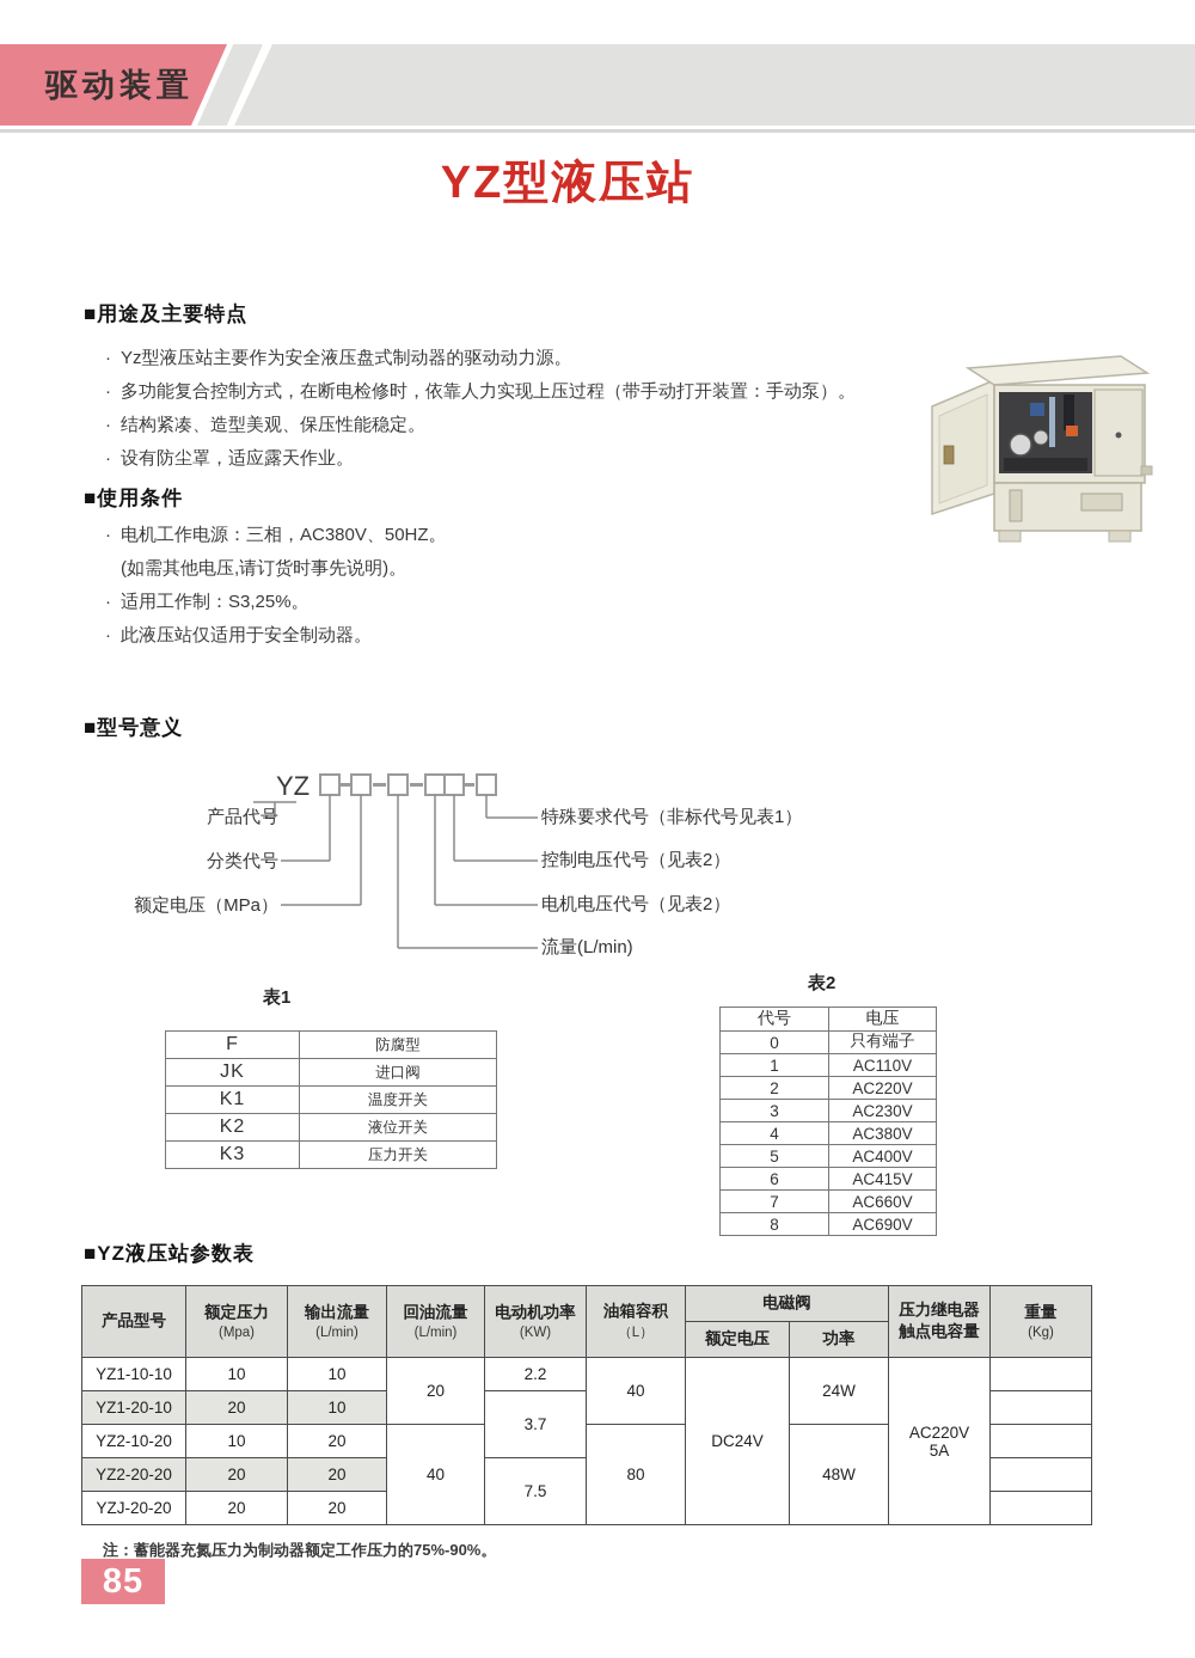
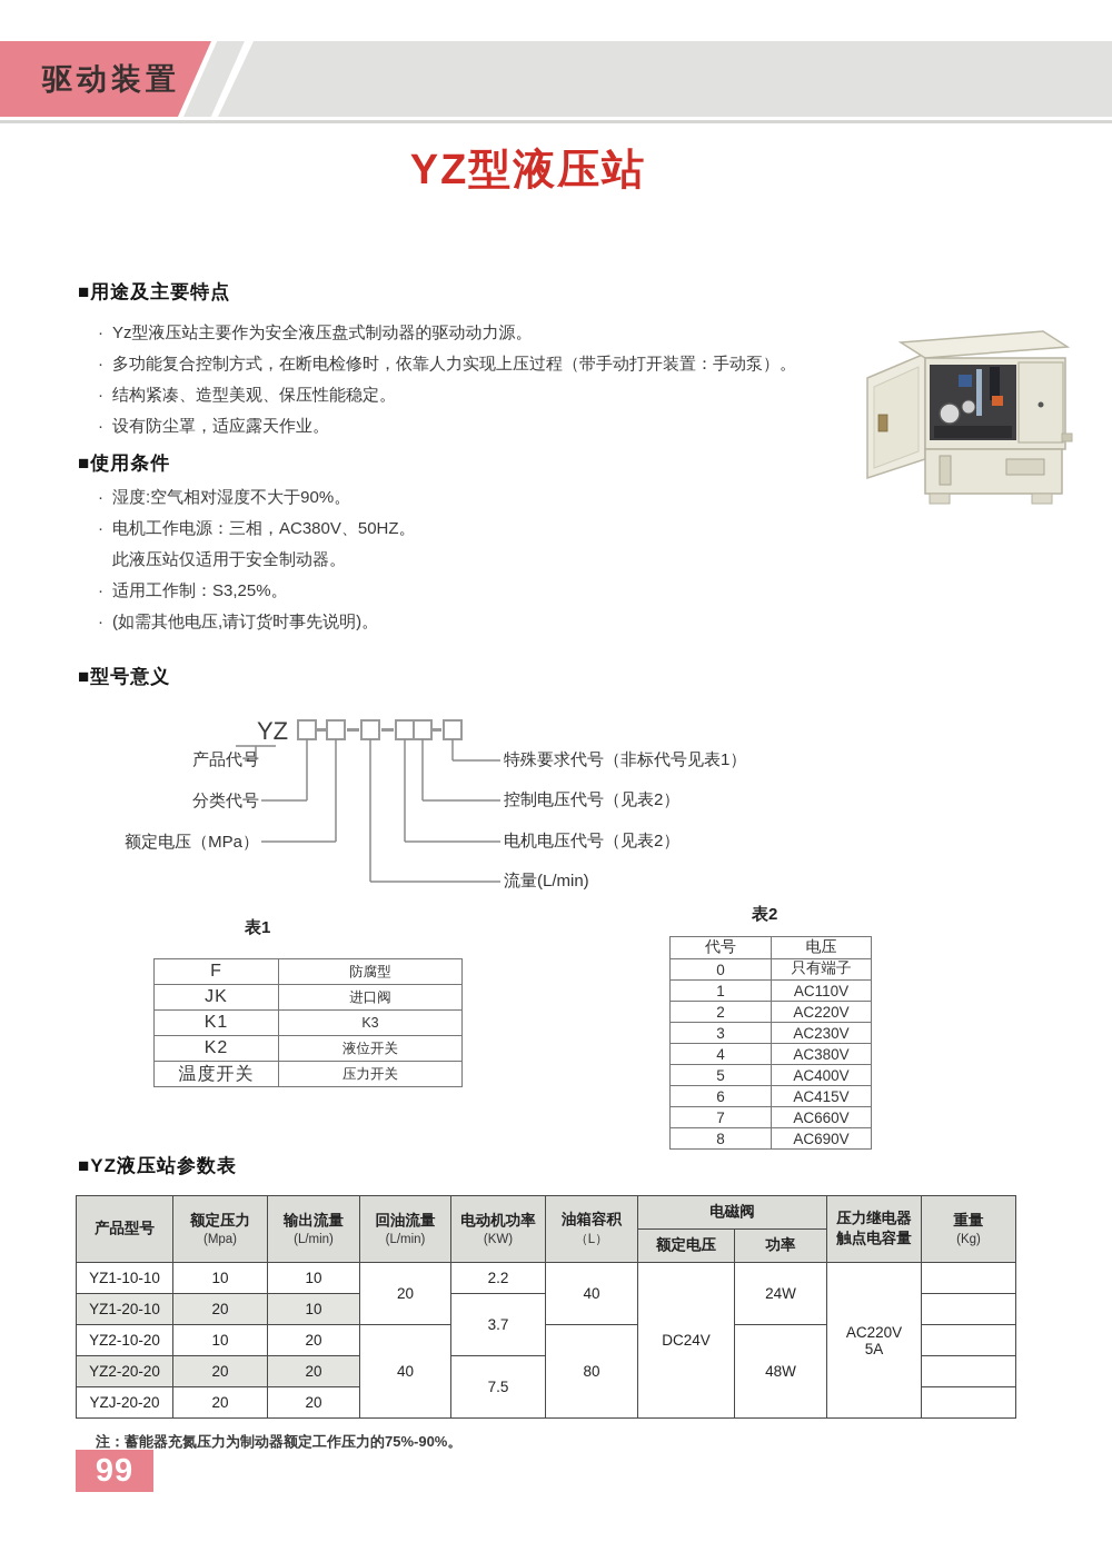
  驱动装置
  YZ型液压站
  ■用途及主要特点
  · Yz型液压站主要作为安全液压盘式制动器的驱动动力源。
  · 多功能复合控制方式，在断电检修时，依靠人力实现上压过程（带手动打开装置：手动泵）。
  · 结构紧凑、造型美观、保压性能稳定。
  · 设有防尘罩，适应露天作业。
  ■使用条件
+ · 湿度:空气相对湿度不大于90%。
  · 电机工作电源：三相，AC380V、50HZ。
- (如需其他电压,请订货时事先说明)。
+ 此液压站仅适用于安全制动器。
  · 适用工作制：S3,25%。
- · 此液压站仅适用于安全制动器。
+ · (如需其他电压,请订货时事先说明)。
  ■型号意义
  YZ
  产品代号
  分类代号
  额定电压（MPa）
  特殊要求代号（非标代号见表1）
  控制电压代号（见表2）
  电机电压代号（见表2）
  流量(L/min)
  表1
  F	防腐型
  JK	进口阀
- K1	温度开关
+ K1	K3
  K2	液位开关
- K3	压力开关
+ 温度开关	压力开关
  表2
  代号	电压
  0	只有端子
  1	AC110V
  2	AC220V
  3	AC230V
  4	AC380V
  5	AC400V
  6	AC415V
  7	AC660V
  8	AC690V
  ■YZ液压站参数表
  产品型号	额定压力(Mpa)	输出流量(L/min)	回油流量(L/min)	电动机功率(KW)	油箱容积（L）	电磁阀	压力继电器触点电容量	重量(Kg)
  额定电压	功率
  YZ1-10-10	10	10	20	2.2	40	DC24V	24W	AC220V5A
  YZ1-20-10	20	10	3.7
  YZ2-10-20	10	20	40	80	48W
  YZ2-20-20	20	20	7.5
  YZJ-20-20	20	20
  注：蓄能器充氮压力为制动器额定工作压力的75%-90%。
- 85
+ 99
